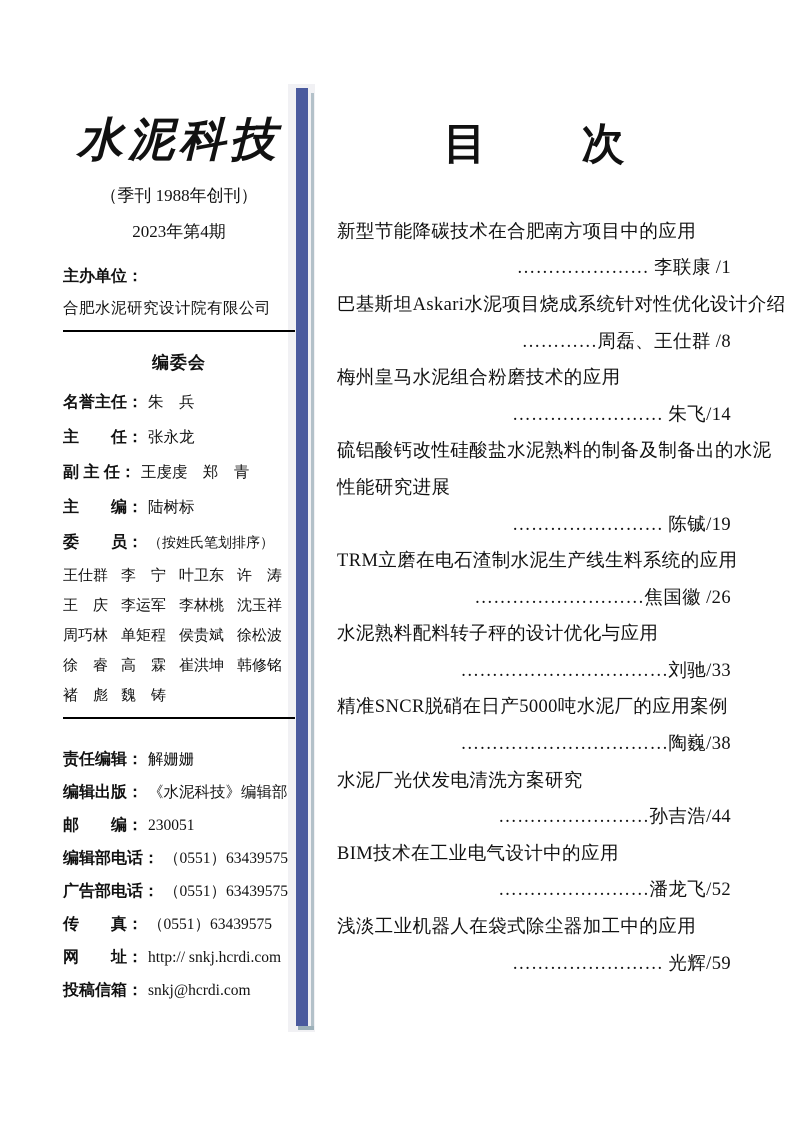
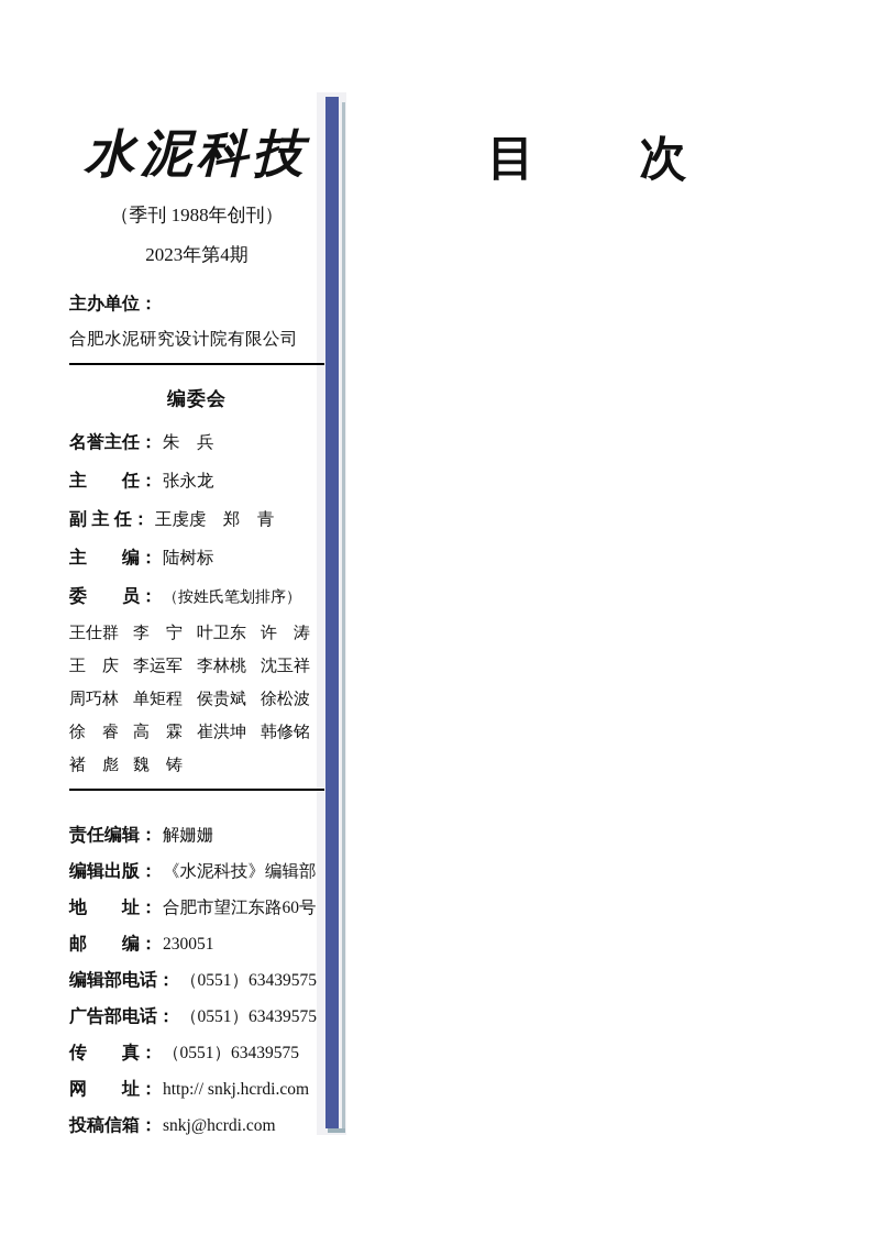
  水泥科技
  （季刊 1988年创刊）
  2023年第4期
  主办单位：
  合肥水泥研究设计院有限公司
  编委会
  名誉主任：
  朱 兵
  主 任：
  张永龙
  副 主 任：
  王虔虔 郑 青
  主 编：
  陆树标
  委 员：
  （按姓氏笔划排序）
  王仕群
  李 宁
  叶卫东
  许 涛
  王 庆
  李运军
  李林桃
  沈玉祥
  周巧林
  单矩程
  侯贵斌
  徐松波
  徐 睿
  高 霖
  崔洪坤
  韩修铭
  褚 彪
  魏 铸
  责任编辑：
  解姗姗
  编辑出版：
  《水泥科技》编辑部
+ 地 址：
+ 合肥市望江东路60号
  邮 编：
  230051
  编辑部电话：
  （0551）63439575
  广告部电话：
  （0551）63439575
  传 真：
  （0551）63439575
  网 址：
  http:// snkj.hcrdi.com
  投稿信箱：
  snkj@hcrdi.com
  目 次
- 新型节能降碳技术在合肥南方项目中的应用
- ………………… 李联康 /1
- 巴基斯坦Askari水泥项目烧成系统针对性优化设计介绍
- …………周磊、王仕群 /8
- 梅州皇马水泥组合粉磨技术的应用
- …………………… 朱飞/14
- 硫铝酸钙改性硅酸盐水泥熟料的制备及制备出的水泥
- 性能研究进展
- …………………… 陈铖/19
- TRM立磨在电石渣制水泥生产线生料系统的应用
- ………………………焦国徽 /26
- 水泥熟料配料转子秤的设计优化与应用
- ……………………………刘驰/33
- 精准SNCR脱硝在日产5000吨水泥厂的应用案例
- ……………………………陶巍/38
- 水泥厂光伏发电清洗方案研究
- ……………………孙吉浩/44
- BIM技术在工业电气设计中的应用
- ……………………潘龙飞/52
- 浅淡工业机器人在袋式除尘器加工中的应用
- …………………… 光辉/59
